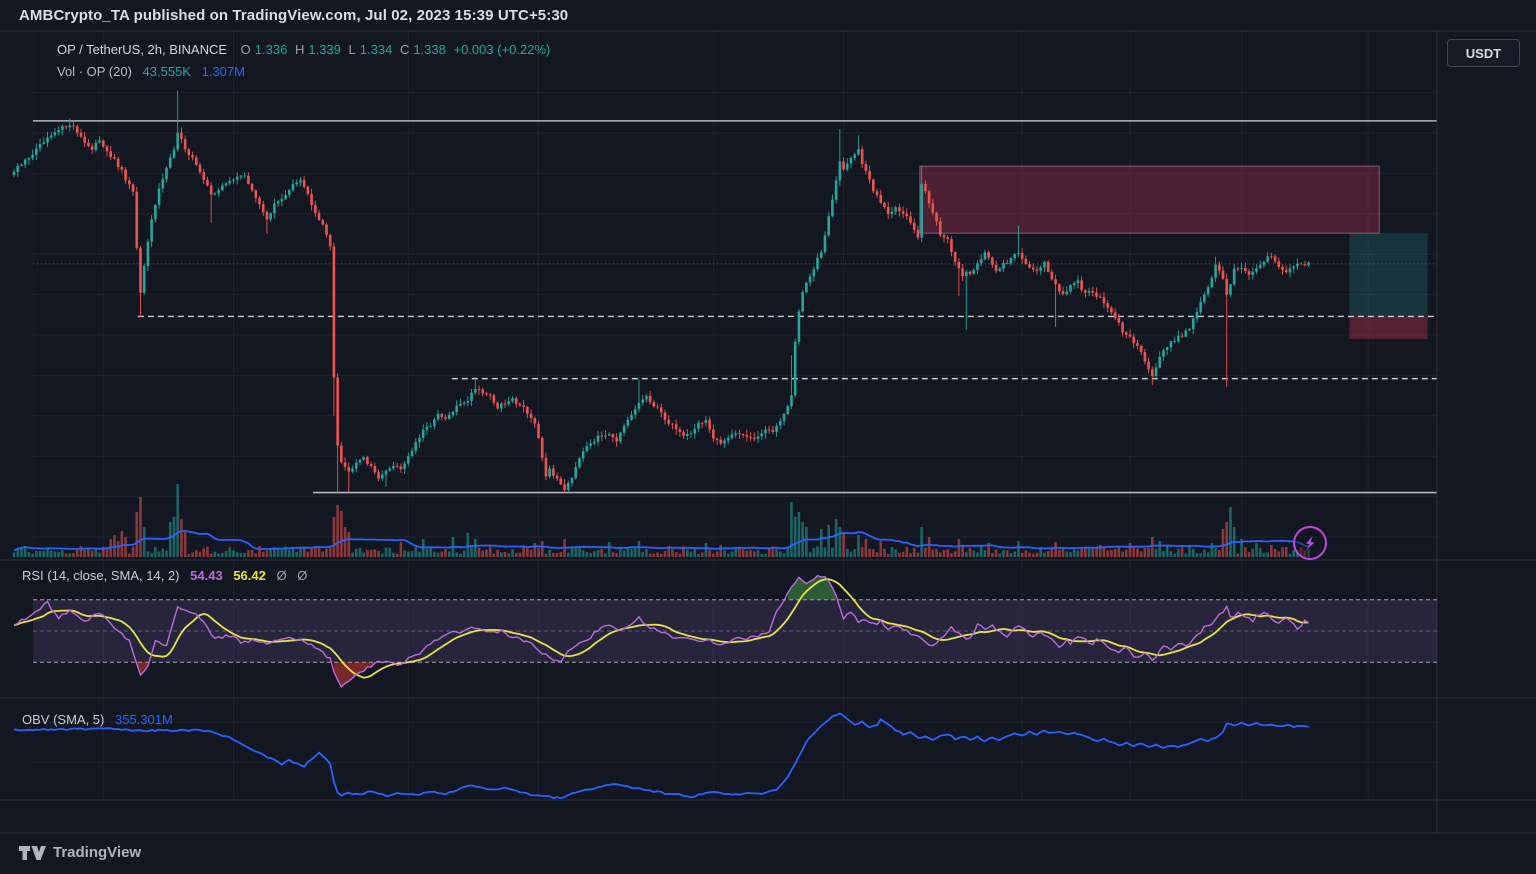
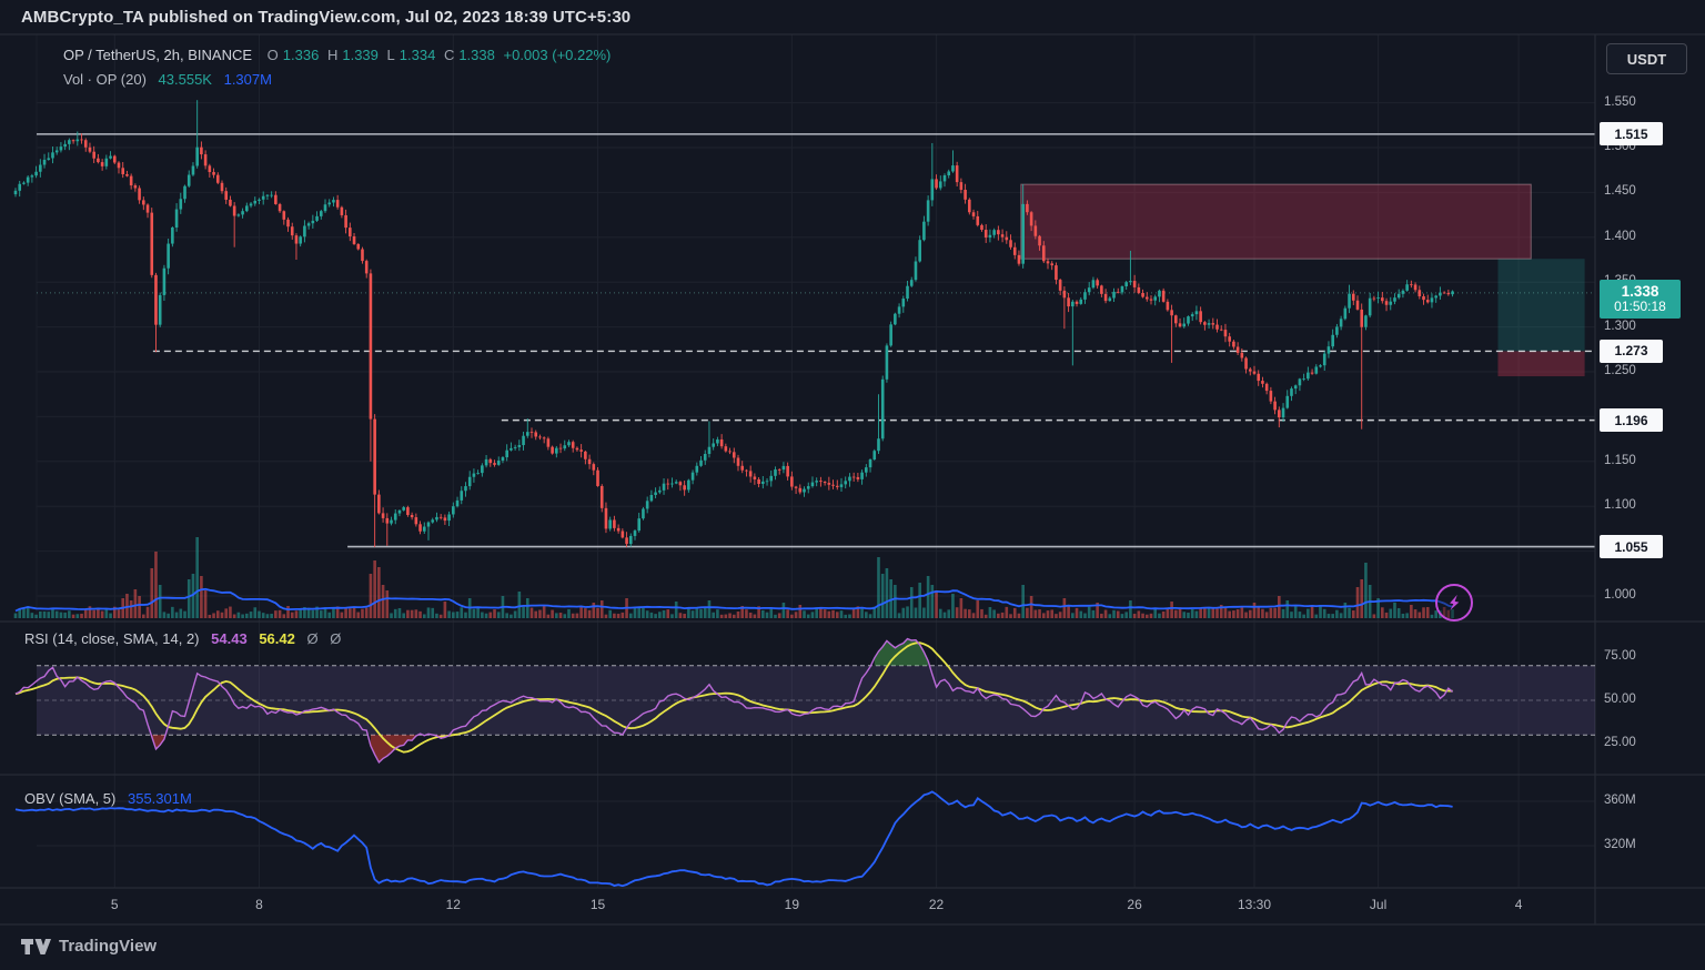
- AMBCrypto_TA published on TradingView.com, Jul 02, 2023 15:39 UTC+5:30
+ AMBCrypto_TA published on TradingView.com, Jul 02, 2023 18:39 UTC+5:30
  OP / TetherUS, 2h, BINANCE O 1.336 H 1.339 L 1.334 C 1.338 +0.003 (+0.22%)
  Vol · OP (20) 43.555K 1.307M
  RSI (14, close, SMA, 14, 2) 54.43 56.42 Ø Ø
  OBV (SMA, 5) 355.301M
  USDT
+ 1.550
+ 1.500
+ 1.450
+ 1.400
+ 1.300
+ 1.250
+ 1.150
+ 1.100
+ 1.000
+ 75.00
+ 50.00
+ 25.00
+ 360M
+ 320M
+ 1.515
+ 1.273
+ 1.196
+ 1.055
+ 1.338
+ 01:50:18
+ 5
+ 8
+ 12
+ 15
+ 19
+ 22
+ 26
+ 13:30
+ Jul
+ 4
  TradingView
